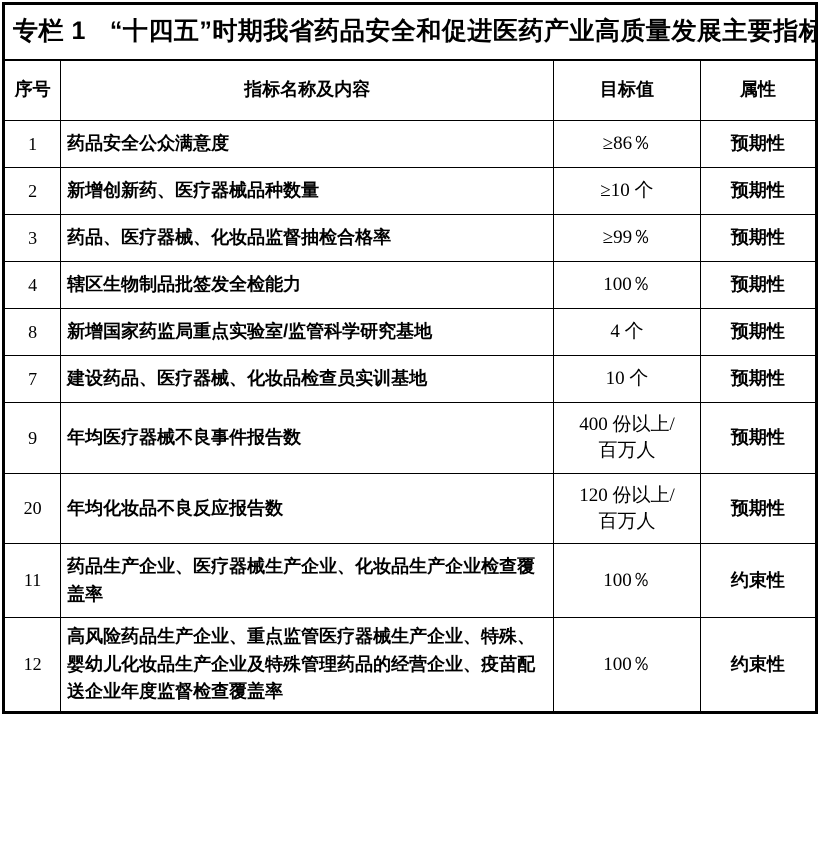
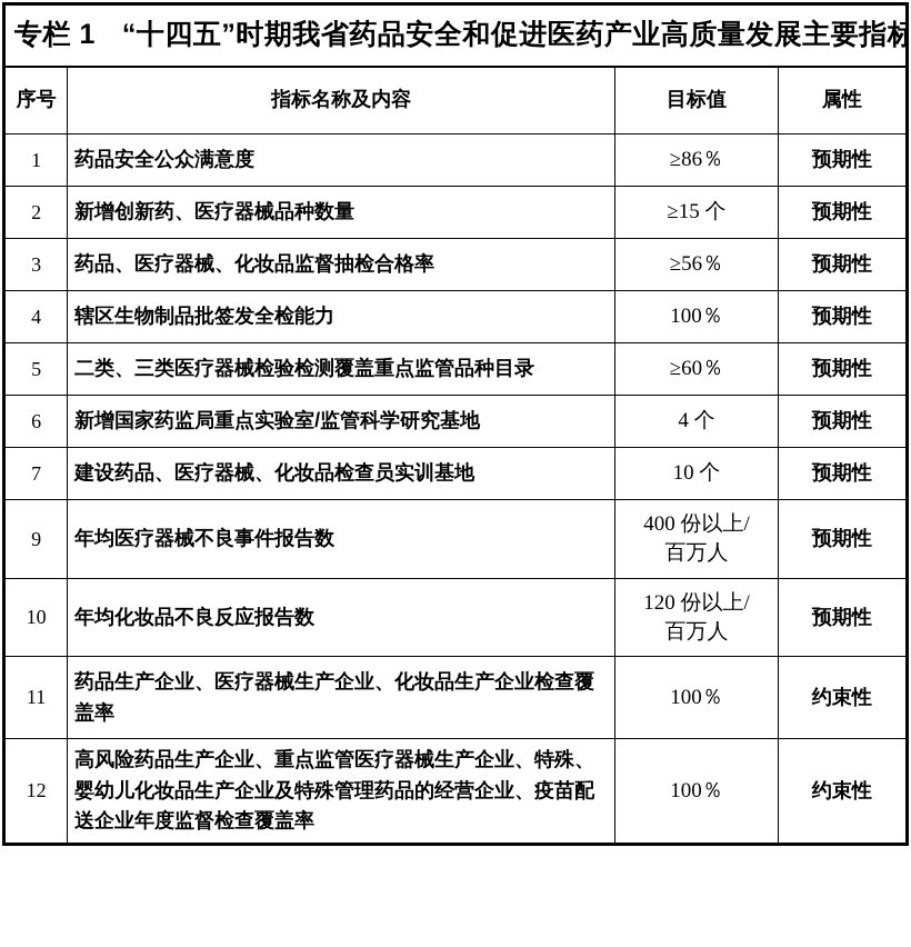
  专栏 1 “十四五”时期我省药品安全和促进医药产业高质量发展主要指标
  序号	指标名称及内容	目标值	属性
  1	药品安全公众满意度	≥86％	预期性
- 2	新增创新药、医疗器械品种数量	≥10 个	预期性
+ 2	新增创新药、医疗器械品种数量	≥15 个	预期性
- 3	药品、医疗器械、化妆品监督抽检合格率	≥99％	预期性
+ 3	药品、医疗器械、化妆品监督抽检合格率	≥56％	预期性
  4	辖区生物制品批签发全检能力	100％	预期性
+ 5	二类、三类医疗器械检验检测覆盖重点监管品种目录	≥60％	预期性
- 8	新增国家药监局重点实验室/监管科学研究基地	4 个	预期性
+ 6	新增国家药监局重点实验室/监管科学研究基地	4 个	预期性
  7	建设药品、医疗器械、化妆品检查员实训基地	10 个	预期性
  9	年均医疗器械不良事件报告数	400 份以上/ 百万人	预期性
- 20	年均化妆品不良反应报告数	120 份以上/ 百万人	预期性
+ 10	年均化妆品不良反应报告数	120 份以上/ 百万人	预期性
  11	药品生产企业、医疗器械生产企业、化妆品生产企业检查覆盖率	100％	约束性
  12	高风险药品生产企业、重点监管医疗器械生产企业、特殊、婴幼儿化妆品生产企业及特殊管理药品的经营企业、疫苗配送企业年度监督检查覆盖率	100％	约束性
